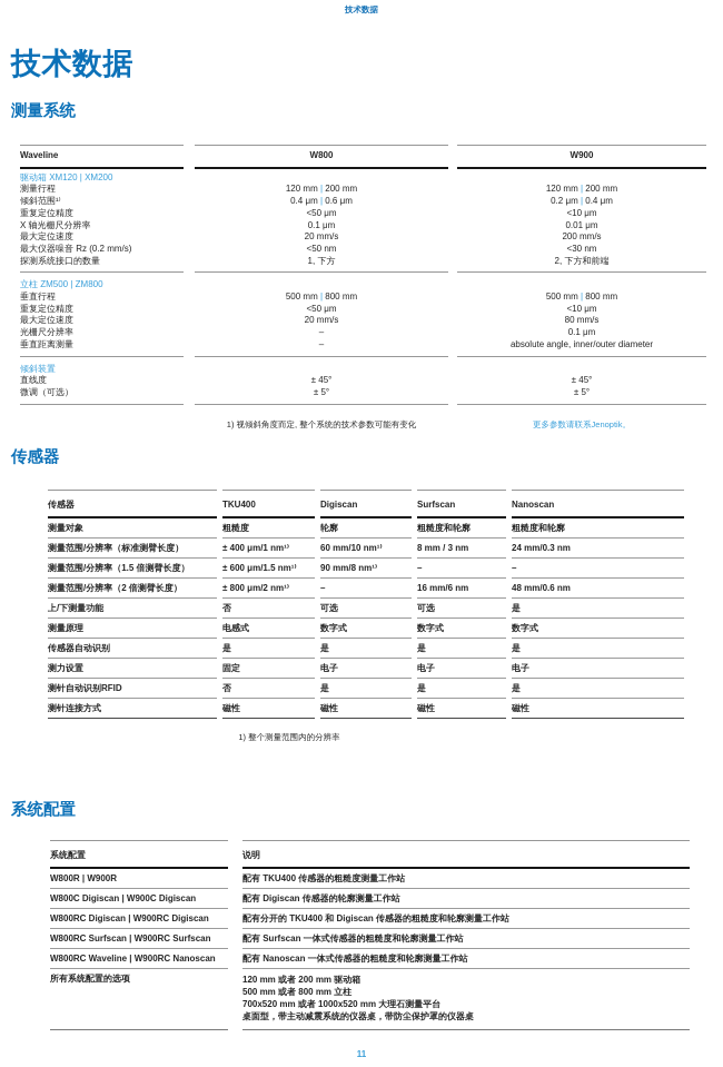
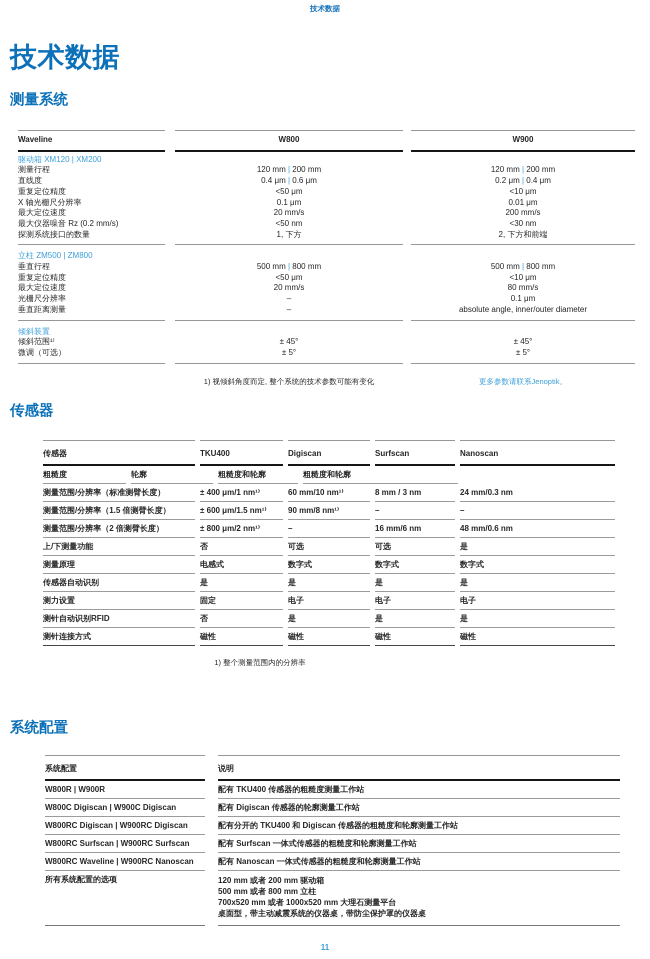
  技术数据
  技术数据
  测量系统
  Waveline
  W800
  W900
  驱动箱 XM120 | XM200
  测量行程
  120 mm | 200 mm
  120 mm | 200 mm
- 倾斜范围¹⁾
+ 直线度
  0.4 μm | 0.6 μm
  0.2 μm | 0.4 μm
  重复定位精度
  <50 μm
  <10 μm
  X 轴光栅尺分辨率
  0.1 μm
  0.01 μm
  最大定位速度
  20 mm/s
  200 mm/s
  最大仪器噪音 Rz (0.2 mm/s)
  <50 nm
  <30 nm
  探测系统接口的数量
  1, 下方
  2, 下方和前端
  立柱 ZM500 | ZM800
  垂直行程
  500 mm | 800 mm
  500 mm | 800 mm
  重复定位精度
  <50 μm
  <10 μm
  最大定位速度
  20 mm/s
  80 mm/s
  光栅尺分辨率
  –
  0.1 μm
  垂直距离测量
  –
  absolute angle, inner/outer diameter
  倾斜装置
- 直线度
+ 倾斜范围¹⁾
  ± 45°
  ± 45°
  微调（可选）
  ± 5°
  ± 5°
  1) 视倾斜角度而定, 整个系统的技术参数可能有变化
  更多参数请联系Jenoptik。
  传感器
  传感器
  TKU400
  Digiscan
  Surfscan
  Nanoscan
- 测量对象
  粗糙度
  轮廓
  粗糙度和轮廓
  粗糙度和轮廓
  测量范围/分辨率（标准测臂长度）
  ± 400 μm/1 nm¹⁾
  60 mm/10 nm¹⁾
  8 mm / 3 nm
  24 mm/0.3 nm
  测量范围/分辨率（1.5 倍测臂长度）
  ± 600 μm/1.5 nm¹⁾
  90 mm/8 nm¹⁾
  –
  –
  测量范围/分辨率（2 倍测臂长度）
  ± 800 μm/2 nm¹⁾
  –
  16 mm/6 nm
  48 mm/0.6 nm
  上/下测量功能
  否
  可选
  可选
  是
  测量原理
  电感式
  数字式
  数字式
  数字式
  传感器自动识别
  是
  是
  是
  是
  测力设置
  固定
  电子
  电子
  电子
  测针自动识别RFID
  否
  是
  是
  是
  测针连接方式
  磁性
  磁性
  磁性
  磁性
  1) 整个测量范围内的分辨率
  系统配置
  系统配置
  说明
  W800R | W900R
  配有 TKU400 传感器的粗糙度测量工作站
  W800C Digiscan | W900C Digiscan
  配有 Digiscan 传感器的轮廓测量工作站
  W800RC Digiscan | W900RC Digiscan
  配有分开的 TKU400 和 Digiscan 传感器的粗糙度和轮廓测量工作站
  W800RC Surfscan | W900RC Surfscan
  配有 Surfscan 一体式传感器的粗糙度和轮廓测量工作站
  W800RC Waveline | W900RC Nanoscan
  配有 Nanoscan 一体式传感器的粗糙度和轮廓测量工作站
  所有系统配置的选项
  120 mm 或者 200 mm 驱动箱
  500 mm 或者 800 mm 立柱
  700x520 mm 或者 1000x520 mm 大理石测量平台
  桌面型，带主动减震系统的仪器桌，带防尘保护罩的仪器桌
  11
